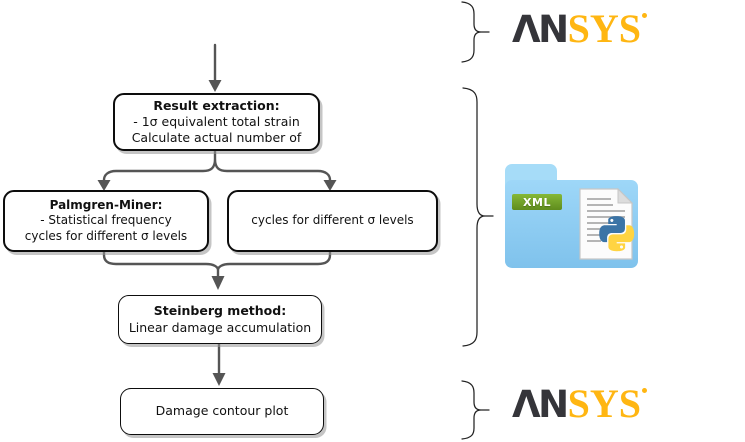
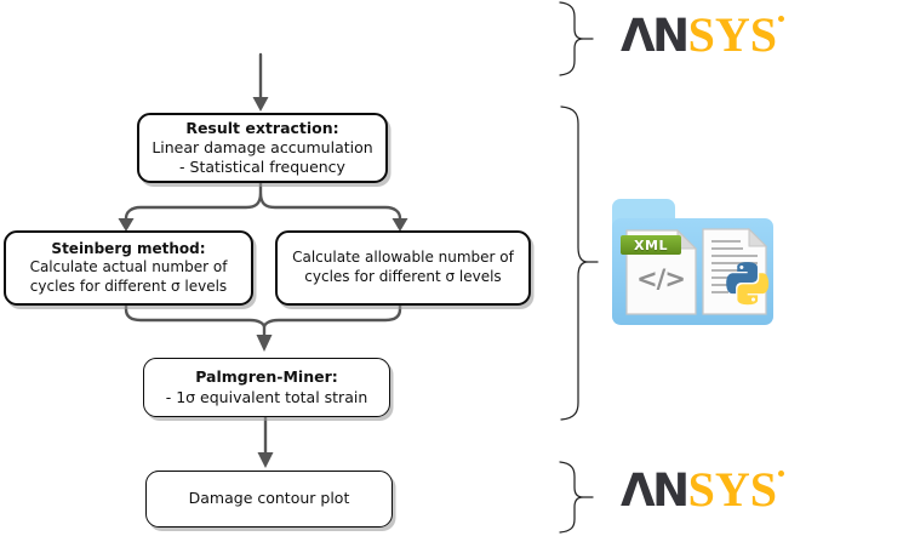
  Result extraction:
- - 1σ equivalent total strain
+ Linear damage accumulation
- Calculate actual number of
+ - Statistical frequency
- Palmgren-Miner:
+ Steinberg method:
- - Statistical frequency
+ Calculate actual number of
  cycles for different σ levels
+ Calculate allowable number of
  cycles for different σ levels
- Steinberg method:
+ Palmgren-Miner:
- Linear damage accumulation
+ - 1σ equivalent total strain
  Damage contour plot
  ΛN
  SYS
  ΛN
  SYS
+ </>
  XML
